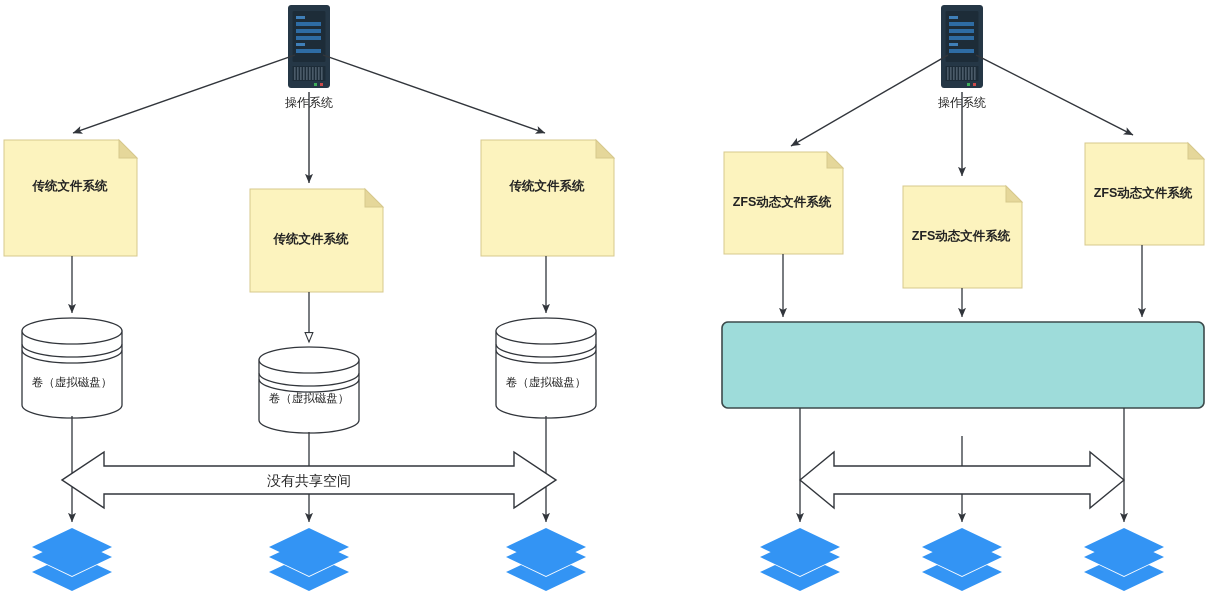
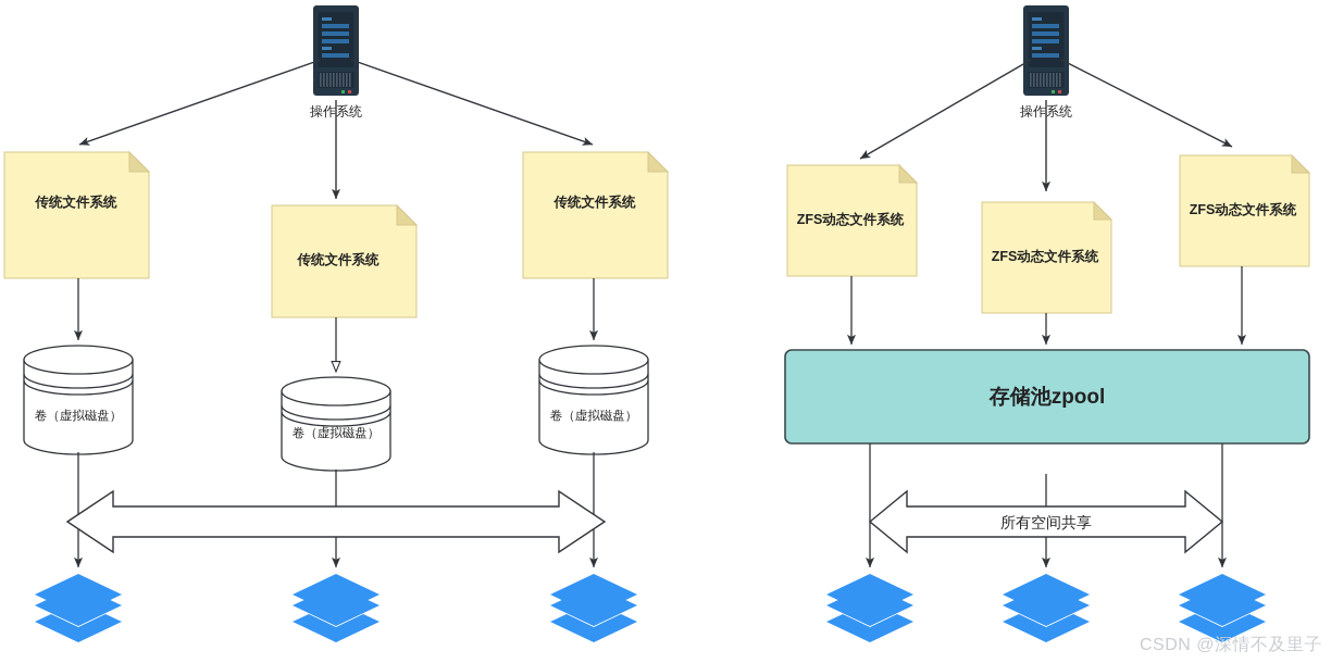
  操作系统
  传统文件系统
  传统文件系统
  传统文件系统
  卷（虚拟磁盘）
  卷（虚拟磁盘）
  卷（虚拟磁盘）
- 没有共享空间
  操作系统
  ZFS动态文件系统
  ZFS动态文件系统
  ZFS动态文件系统
+ 存储池zpool
+ 所有空间共享
+ CSDN @深情不及里子
